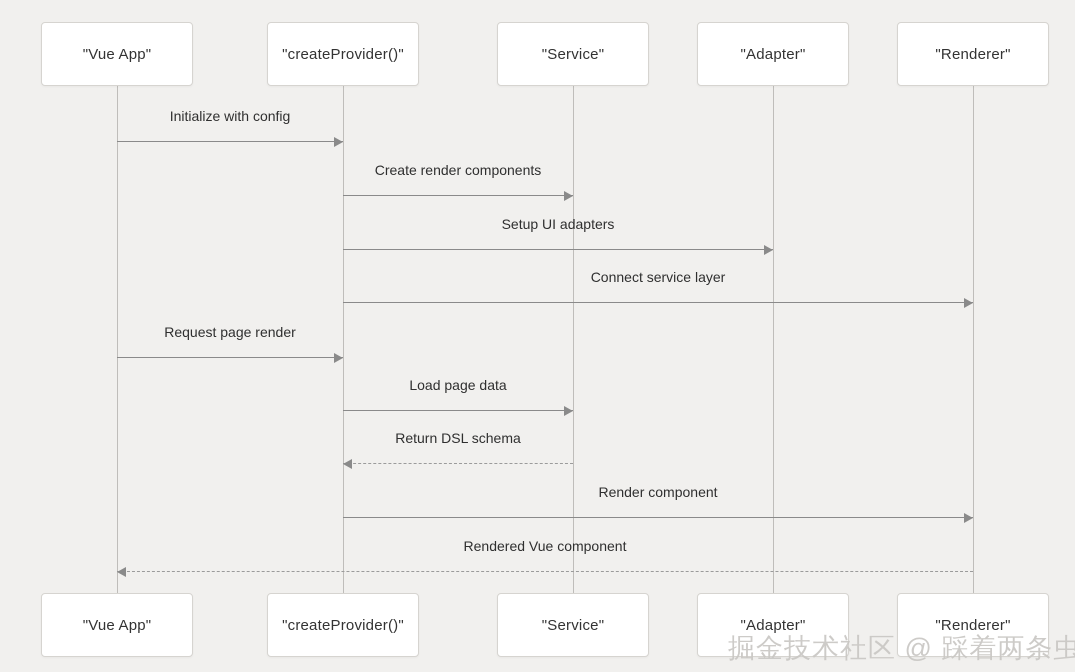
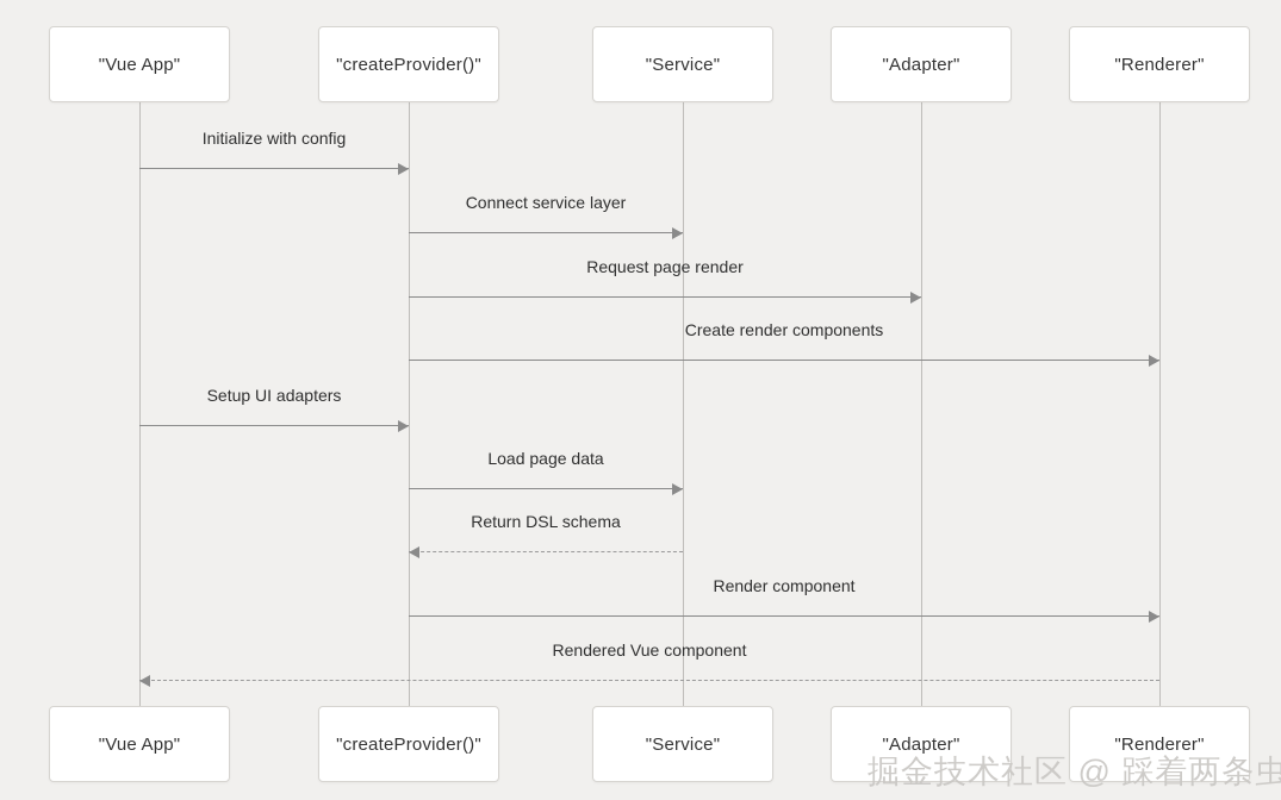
  "Vue App"
  "Vue App"
  "createProvider()"
  "createProvider()"
  "Service"
  "Service"
  "Adapter"
  "Adapter"
  "Renderer"
  "Renderer"
  Initialize with config
- Create render components
+ Connect service layer
- Setup UI adapters
+ Request page render
- Connect service layer
+ Create render components
- Request page render
+ Setup UI adapters
  Load page data
  Return DSL schema
  Render component
  Rendered Vue component
  掘金技术社区 @ 踩着两条虫
